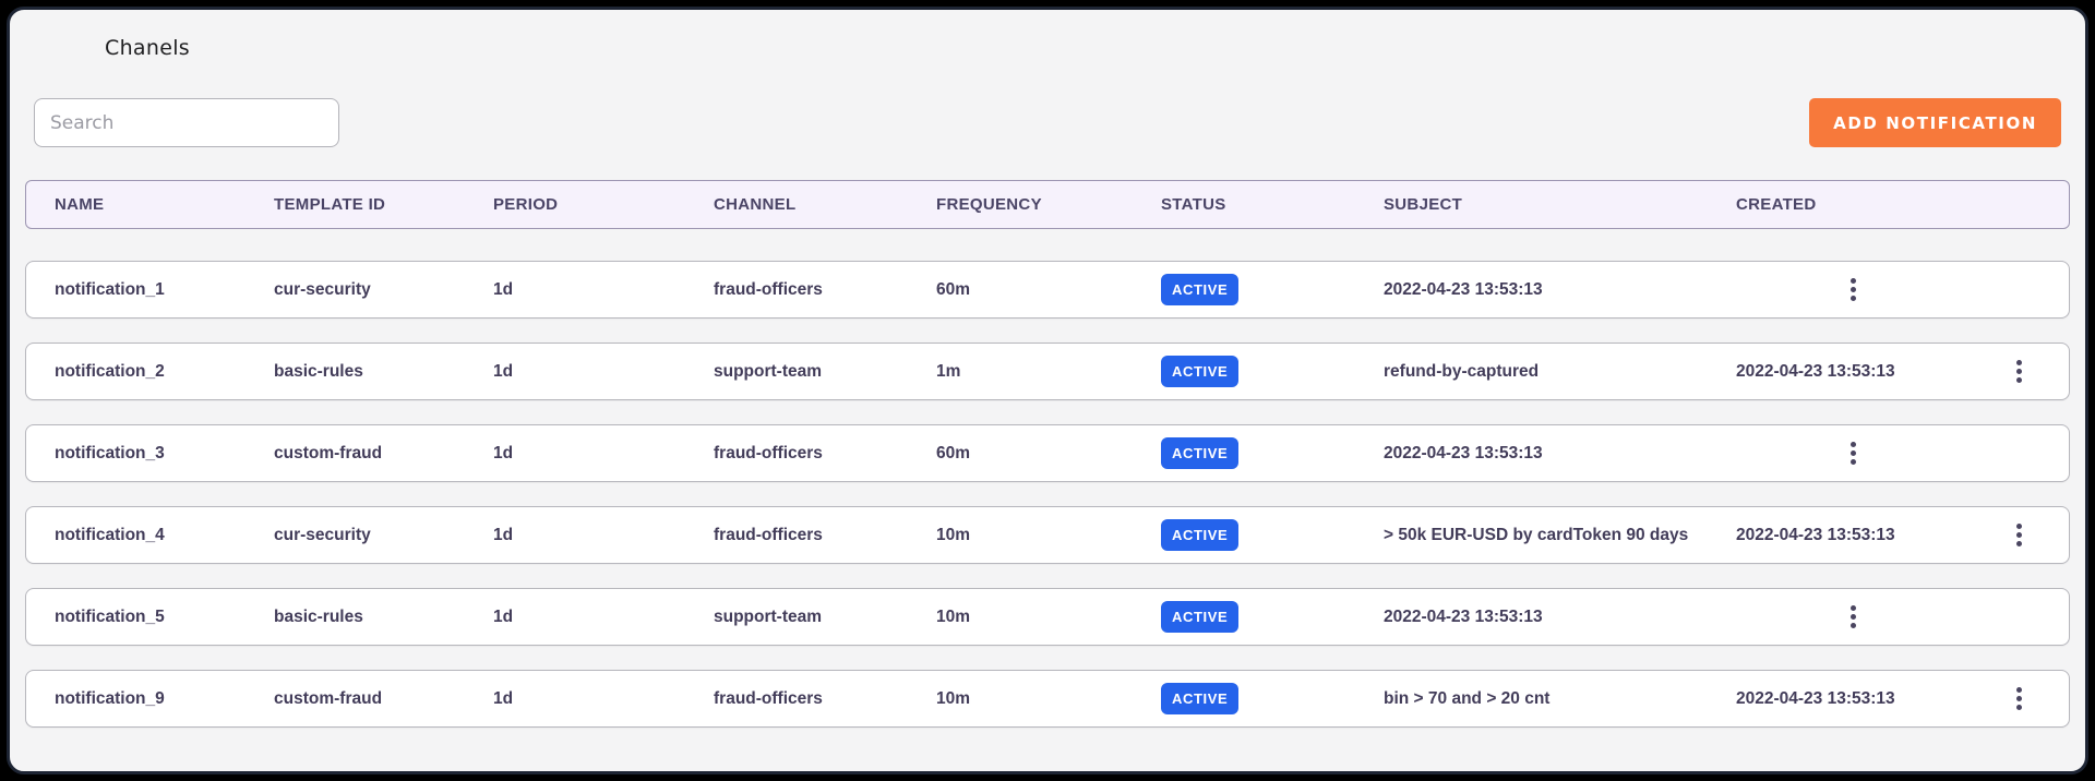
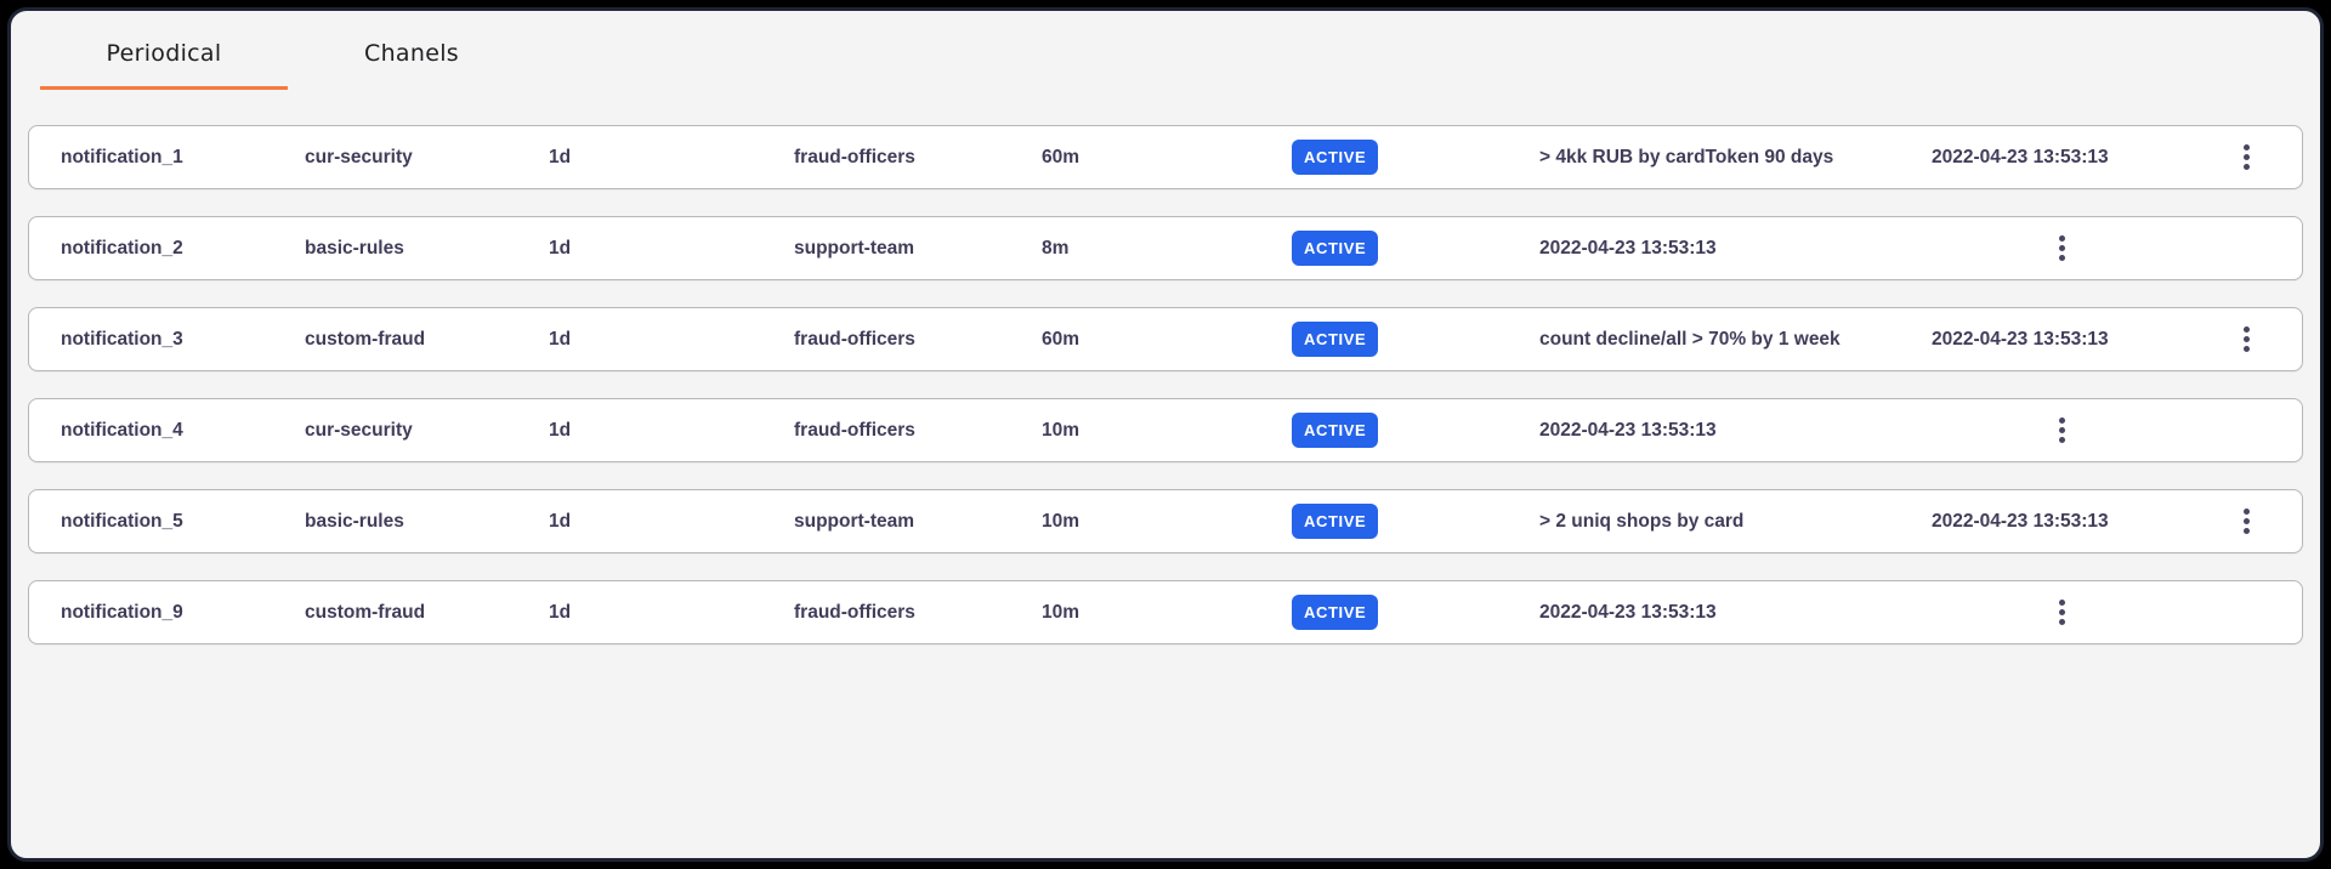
+ Periodical
  Chanels
- Search
- ADD NOTIFICATION
- NAME
- TEMPLATE ID
- PERIOD
- CHANNEL
- FREQUENCY
- STATUS
- SUBJECT
- CREATED
  notification_1
  cur-security
  1d
  fraud-officers
  60m
  ACTIVE
+ > 4kk RUB by cardToken 90 days
  2022-04-23 13:53:13
  notification_2
  basic-rules
  1d
  support-team
- 1m
+ 8m
  ACTIVE
- refund-by-captured
  2022-04-23 13:53:13
  notification_3
  custom-fraud
  1d
  fraud-officers
  60m
  ACTIVE
+ count decline/all > 70% by 1 week
  2022-04-23 13:53:13
  notification_4
  cur-security
  1d
  fraud-officers
  10m
  ACTIVE
- > 50k EUR-USD by cardToken 90 days
  2022-04-23 13:53:13
  notification_5
  basic-rules
  1d
  support-team
  10m
  ACTIVE
+ > 2 uniq shops by card
  2022-04-23 13:53:13
  notification_9
  custom-fraud
  1d
  fraud-officers
  10m
  ACTIVE
- bin > 70 and > 20 cnt
  2022-04-23 13:53:13
